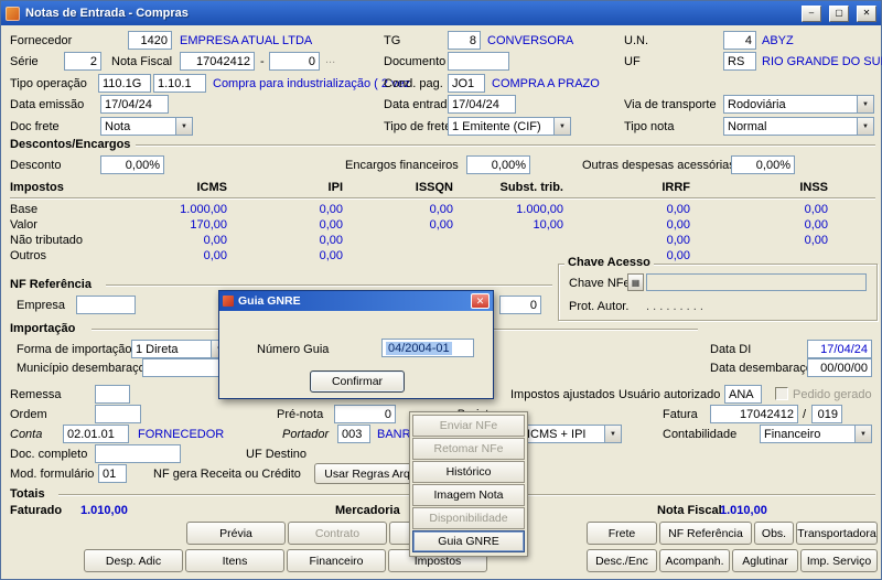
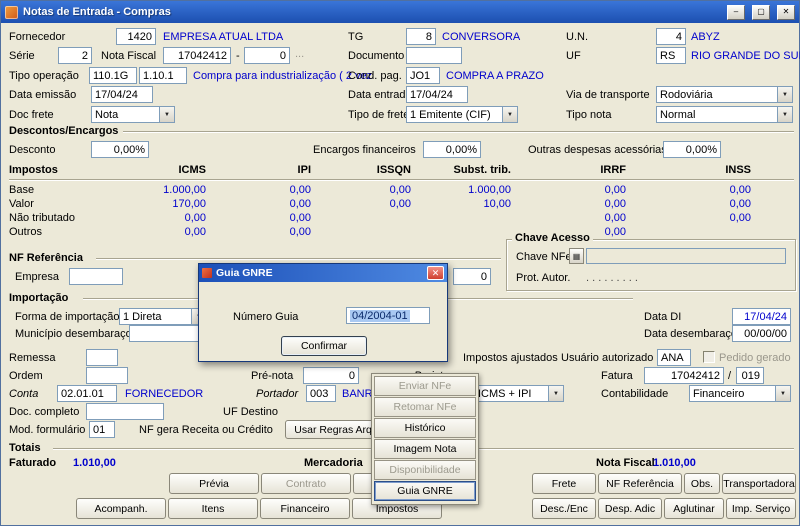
  Notas de Entrada - Compras
  –
  ▢
  ✕
  Fornecedor
  1420
  EMPRESA ATUAL LTDA
  TG
  8
  CONVERSORA
  U.N.
  4
  ABYZ
  Série
  2
  Nota Fiscal
  17042412
  -
  0
  ...
  Documento
  UF
  RS
  RIO GRANDE DO SU
  Tipo operação
  110.1G
  1.10.1
  Compra para industrialização ( 2 vez
  Cond. pag.
  JO1
  COMPRA A PRAZO
  Data emissão
  17/04/24
  Data entrad
  17/04/24
  Via de transporte
  Rodoviária
  Doc frete
  Nota
  Tipo de fret
  1 Emitente (CIF)
  Tipo nota
  Normal
  Descontos/Encargos
  Desconto
  0,00%
  Encargos financeiros
  0,00%
  Outras despesas acessória
  0,00%
  Impostos
  ICMS
  IPI
  ISSQN
  Subst. trib.
  IRRF
  INSS
  Base
  1.000,00
  0,00
  0,00
  1.000,00
  0,00
  0,00
  Valor
  170,00
  0,00
  0,00
  10,00
  0,00
  0,00
  Não tributado
  0,00
  0,00
  0,00
  0,00
  Outros
  0,00
  0,00
  0,00
  Chave Acesso
  Chave NF
  ▦
  Prot. Autor.
  . . . . . . . . .
  NF Referência
  Empresa
  0
  Importação
  Forma de importação
  1 Direta
  Município desembaraç
  Data DI
  17/04/24
  Data desembaraç
  00/00/00
  Remessa
  Impostos ajustados
  Usuário autorizado
  ANA
  Pedido gerado
  Ordem
  Pré-nota
  0
  Fatura
  17042412
  /
  019
  Conta
  02.01.01
  FORNECEDOR
  Portador
  003
  ICMS + IPI
  Contabilidade
  Financeiro
  Doc. completo
  UF Destino
  Mod. formulário
  01
  NF gera Receita ou Crédito
  Usar Regras Arq
  Totais
  Faturado
  1.010,00
  Mercadoria
  Nota Fiscal
  1.010,00
  Prévia
  Contrato
  Frete
  NF Referência
  Obs.
  Transportadora
- Desp. Adic
+ Acompanh.
  Itens
  Financeiro
  Impostos
  Desc./Enc
- Acompanh.
+ Desp. Adic
  Aglutinar
  Imp. Serviço
  Guia GNRE
  ✕
  Número Guia
  04/2004-01
  Confirmar
  Enviar NFe
  Retomar NFe
  Histórico
  Imagem Nota
  Disponibilidade
  Guia GNRE
